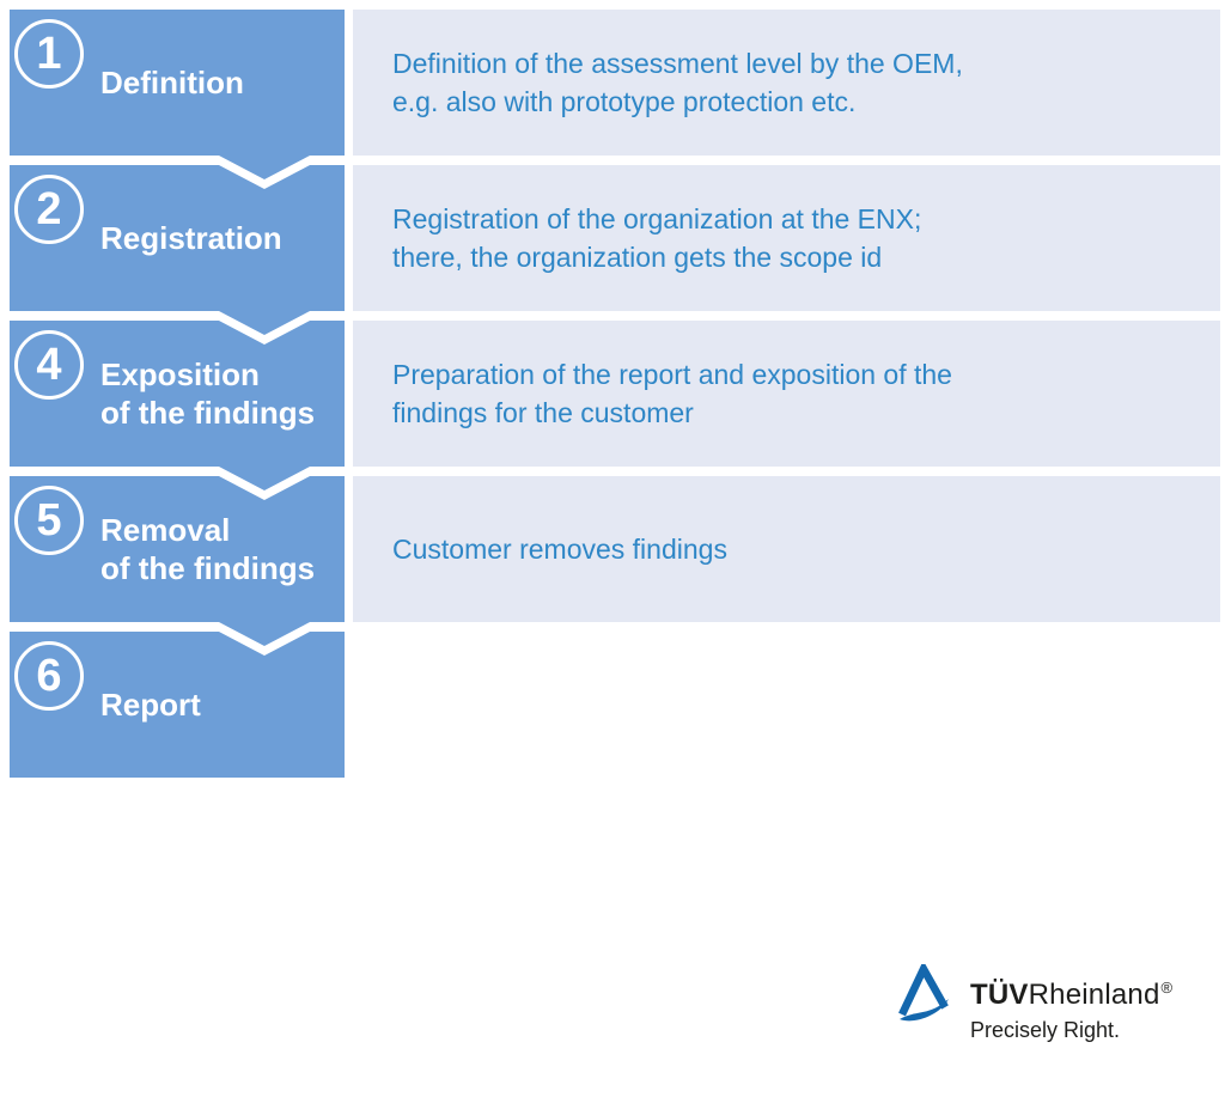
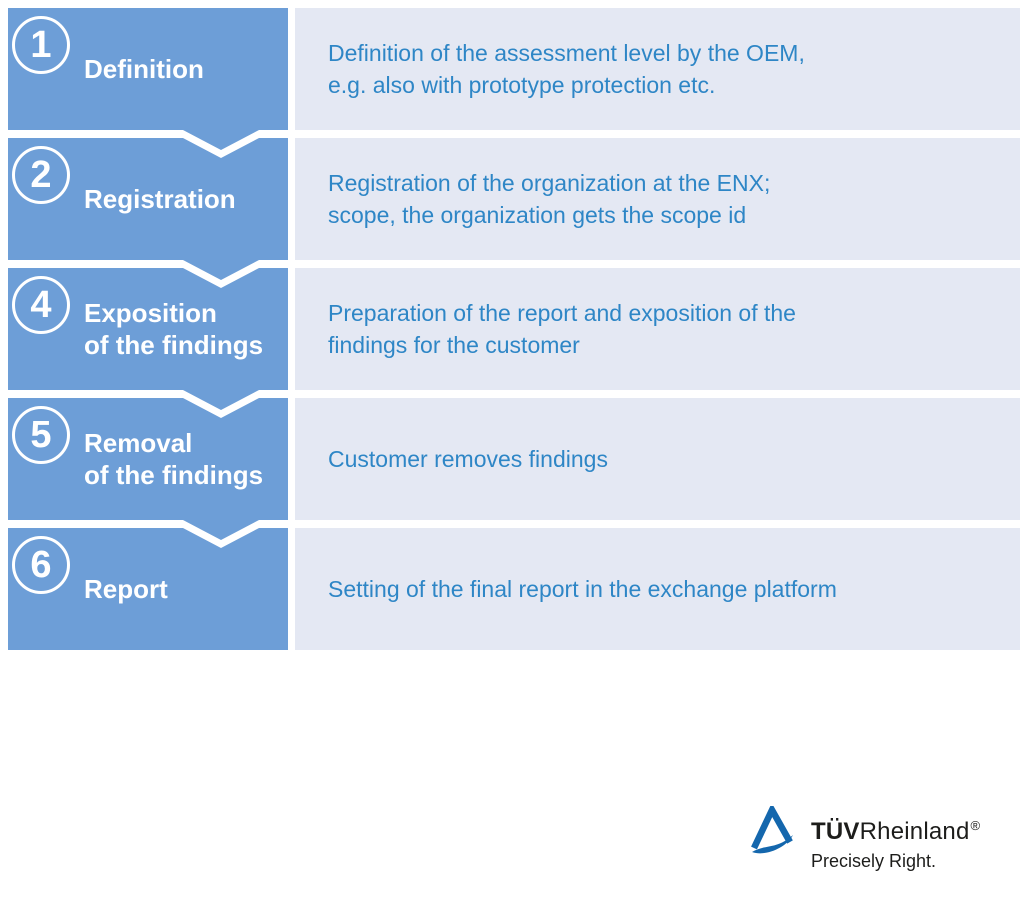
  1
  Definition
  Definition of the assessment level by the OEM,
  e.g. also with prototype protection etc.
  2
  Registration
  Registration of the organization at the ENX;
- there, the organization gets the scope id
+ scope, the organization gets the scope id
  4
  Exposition
  of the findings
  Preparation of the report and exposition of the
  findings for the customer
  5
  Removal
  of the findings
  Customer removes findings
  6
  Report
+ Setting of the final report in the exchange platform
  TÜVRheinland®
  Precisely Right.
